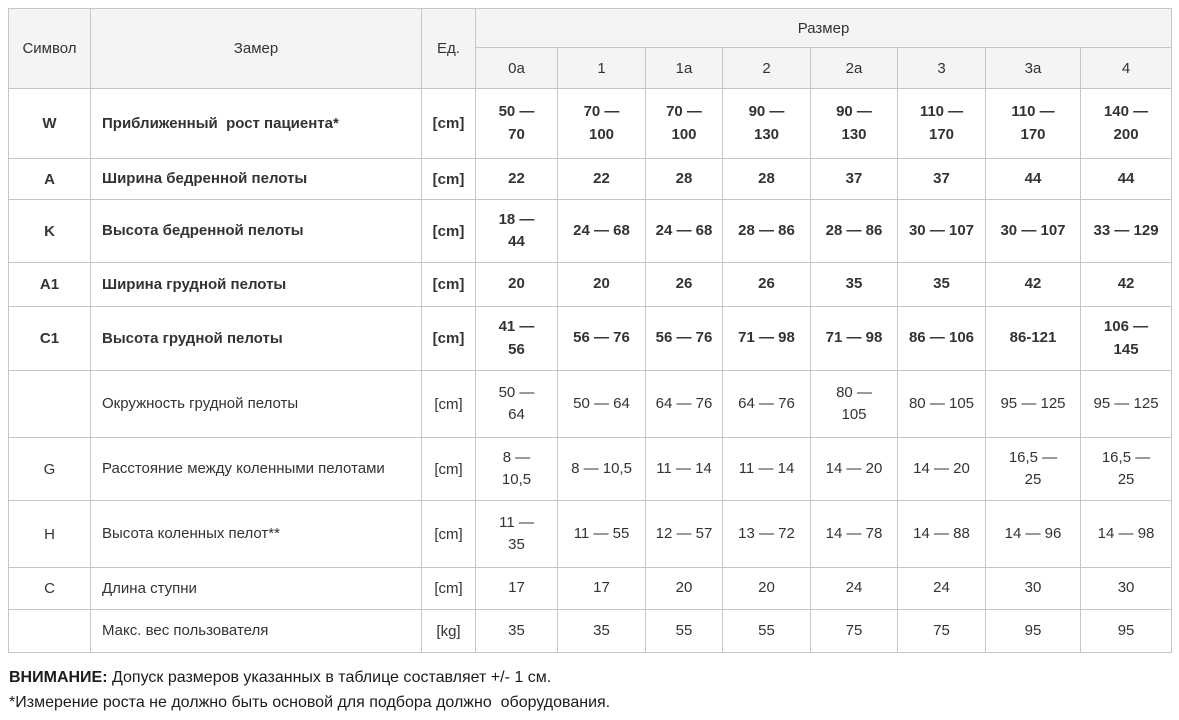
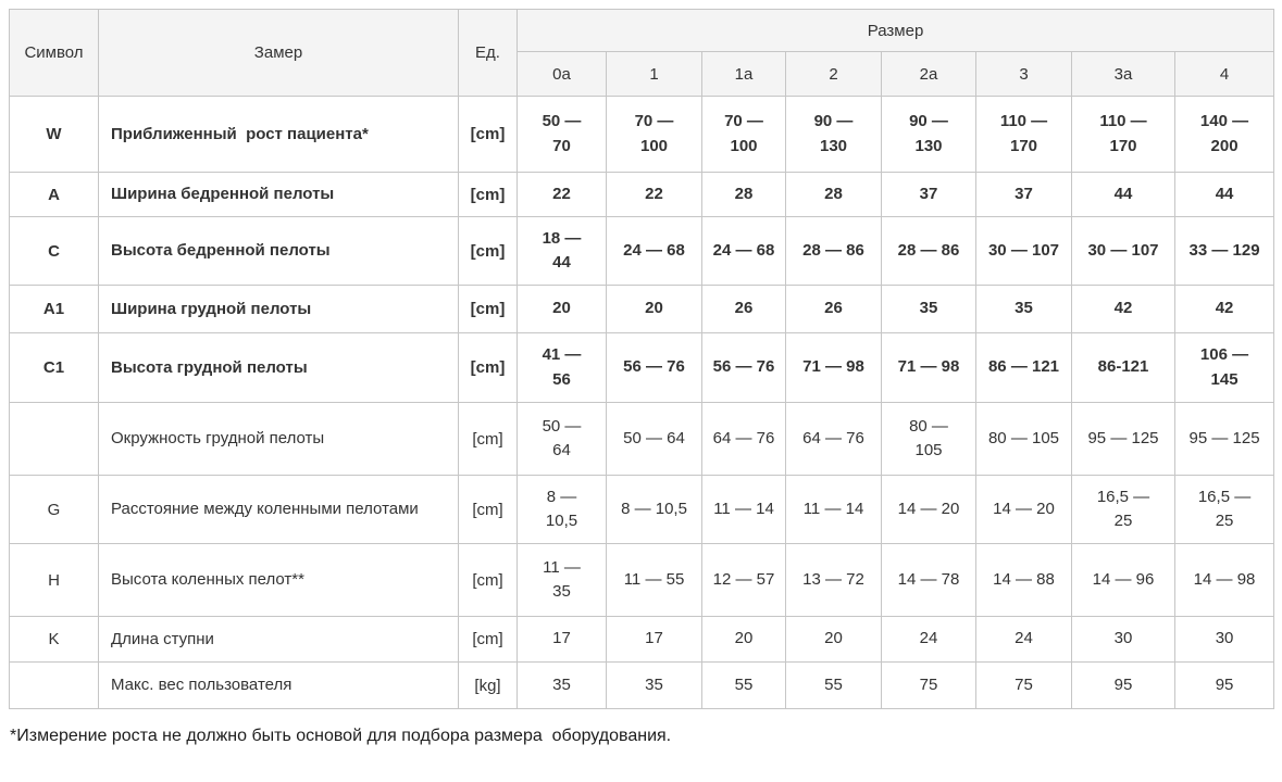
  Символ	Замер	Ед.	Размер
  0а	1	1а	2	2а	3	3а	4
  W	Приближенный рост пациента*	[cm]	50 — 70	70 — 100	70 — 100	90 — 130	90 — 130	110 — 170	110 — 170	140 — 200
  A	Ширина бедренной пелоты	[cm]	22	22	28	28	37	37	44	44
- K	Высота бедренной пелоты	[cm]	18 — 44	24 — 68	24 — 68	28 — 86	28 — 86	30 — 107	30 — 107	33 — 129
+ C	Высота бедренной пелоты	[cm]	18 — 44	24 — 68	24 — 68	28 — 86	28 — 86	30 — 107	30 — 107	33 — 129
  A1	Ширина грудной пелоты	[cm]	20	20	26	26	35	35	42	42
- C1	Высота грудной пелоты	[cm]	41 — 56	56 — 76	56 — 76	71 — 98	71 — 98	86 — 106	86-121	106 — 145
+ C1	Высота грудной пелоты	[cm]	41 — 56	56 — 76	56 — 76	71 — 98	71 — 98	86 — 121	86-121	106 — 145
  	Окружность грудной пелоты	[cm]	50 — 64	50 — 64	64 — 76	64 — 76	80 — 105	80 — 105	95 — 125	95 — 125
  G	Расстояние между коленными пелотами	[cm]	8 — 10,5	8 — 10,5	11 — 14	11 — 14	14 — 20	14 — 20	16,5 — 25	16,5 — 25
  H	Высота коленных пелот**	[cm]	11 — 35	11 — 55	12 — 57	13 — 72	14 — 78	14 — 88	14 — 96	14 — 98
- C	Длина ступни	[cm]	17	17	20	20	24	24	30	30
+ K	Длина ступни	[cm]	17	17	20	20	24	24	30	30
  	Макс. вес пользователя	[kg]	35	35	55	55	75	75	95	95
- ВНИМАНИЕ: Допуск размеров указанных в таблице составляет +/- 1 см.
- *Измерение роста не должно быть основой для подбора должно оборудования.
+ *Измерение роста не должно быть основой для подбора размера оборудования.
